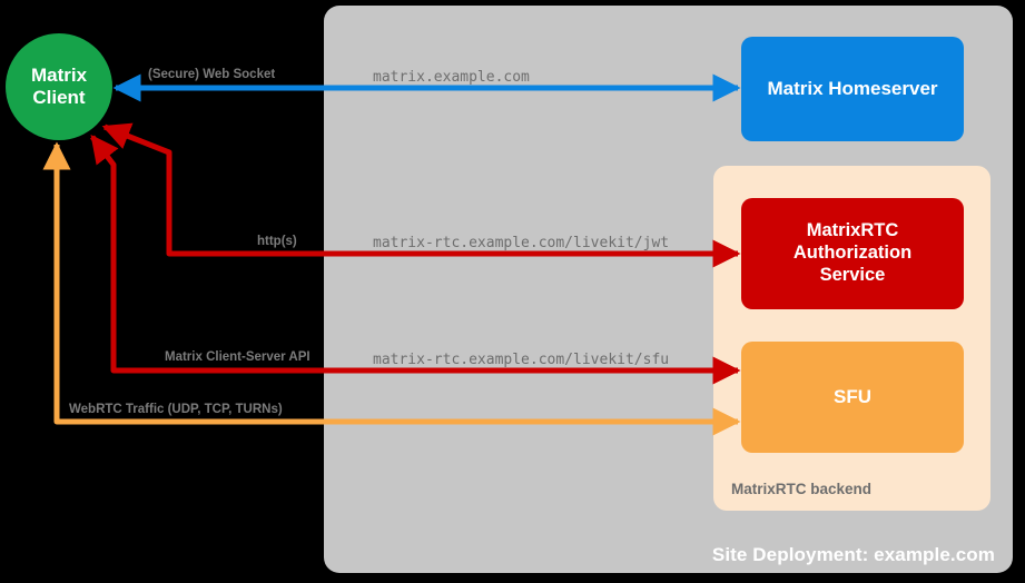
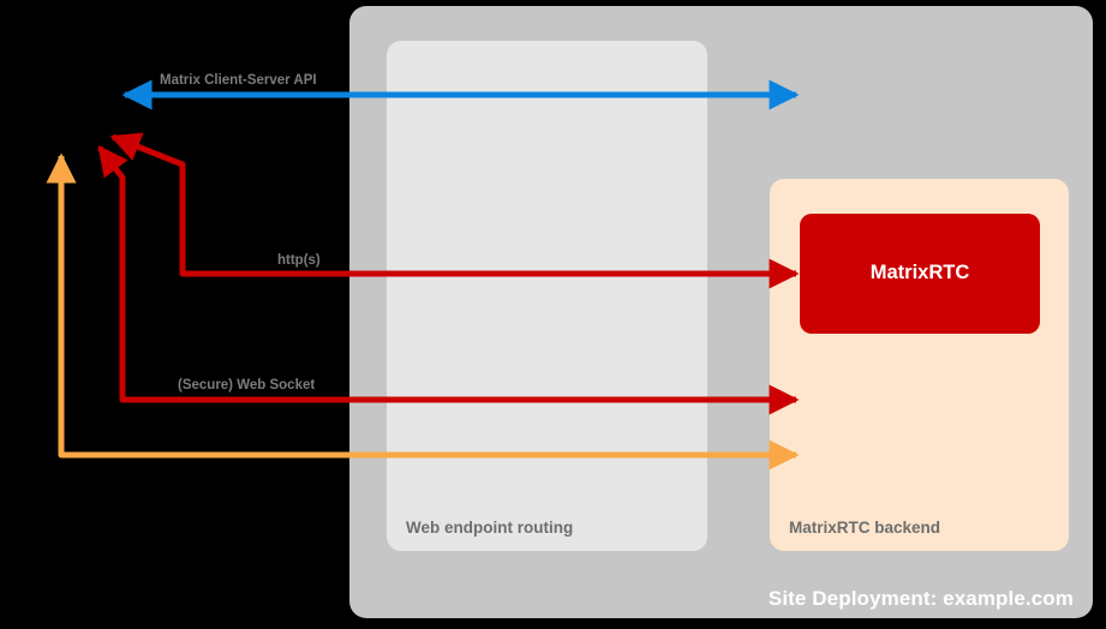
  Site Deployment: example.com
+ Web endpoint routing
  MatrixRTC backend
- matrix.example.com
- matrix-rtc.example.com/livekit/jwt
- matrix-rtc.example.com/livekit/sfu
- (Secure) Web Socket
+ Matrix Client-Server API
  http(s)
- Matrix Client-Server API
+ (Secure) Web Socket
- WebRTC Traffic (UDP, TCP, TURNs)
- Matrix
- Client
- Matrix Homeserver
  MatrixRTC
- Authorization
- Service
- SFU
